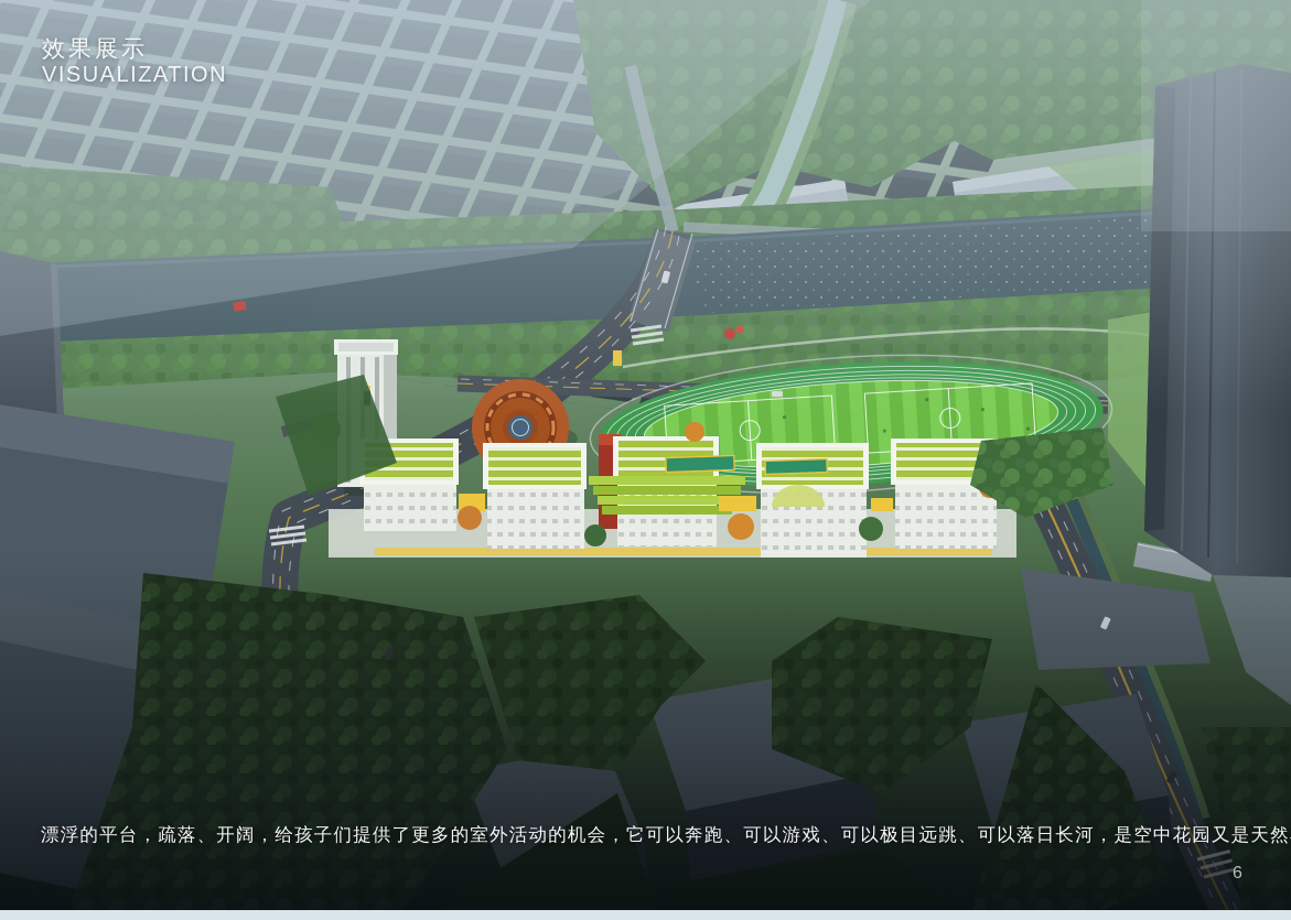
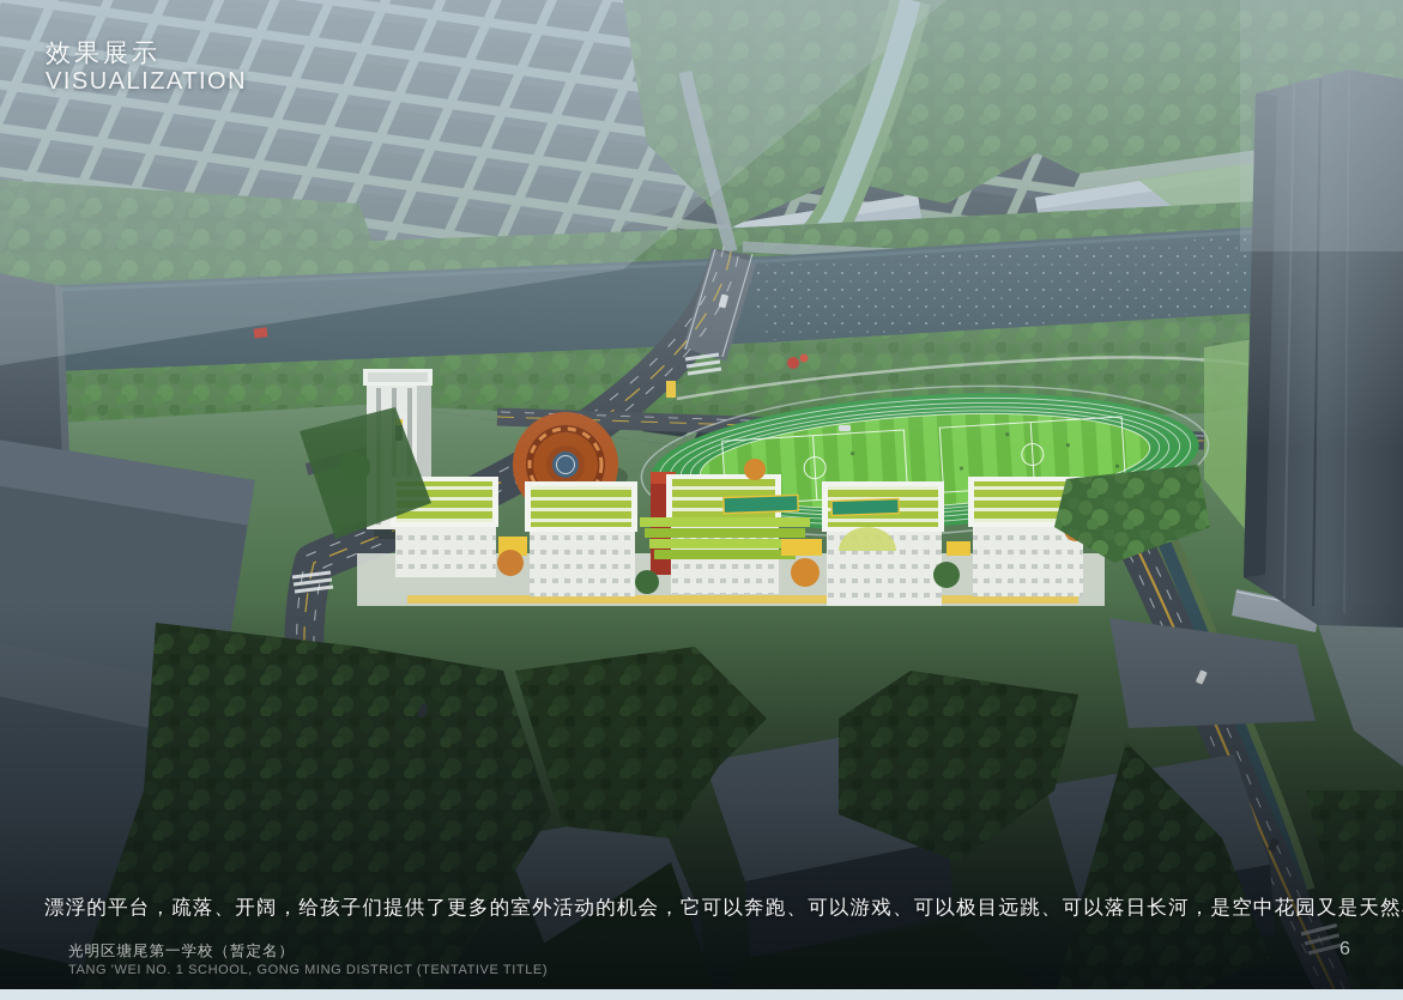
  效果展示
  VISUALIZATION
  漂浮的平台，疏落、开阔，给孩子们提供了更多的室外活动的机会，它可以奔跑、可以游戏、可以极目远跳、可以落日长河，是空中花园又是天然
+ 光明区塘尾第一学校（暂定名）
+ TANG 'WEI NO. 1 SCHOOL, GONG MING DISTRICT (TENTATIVE TITLE)
  6
